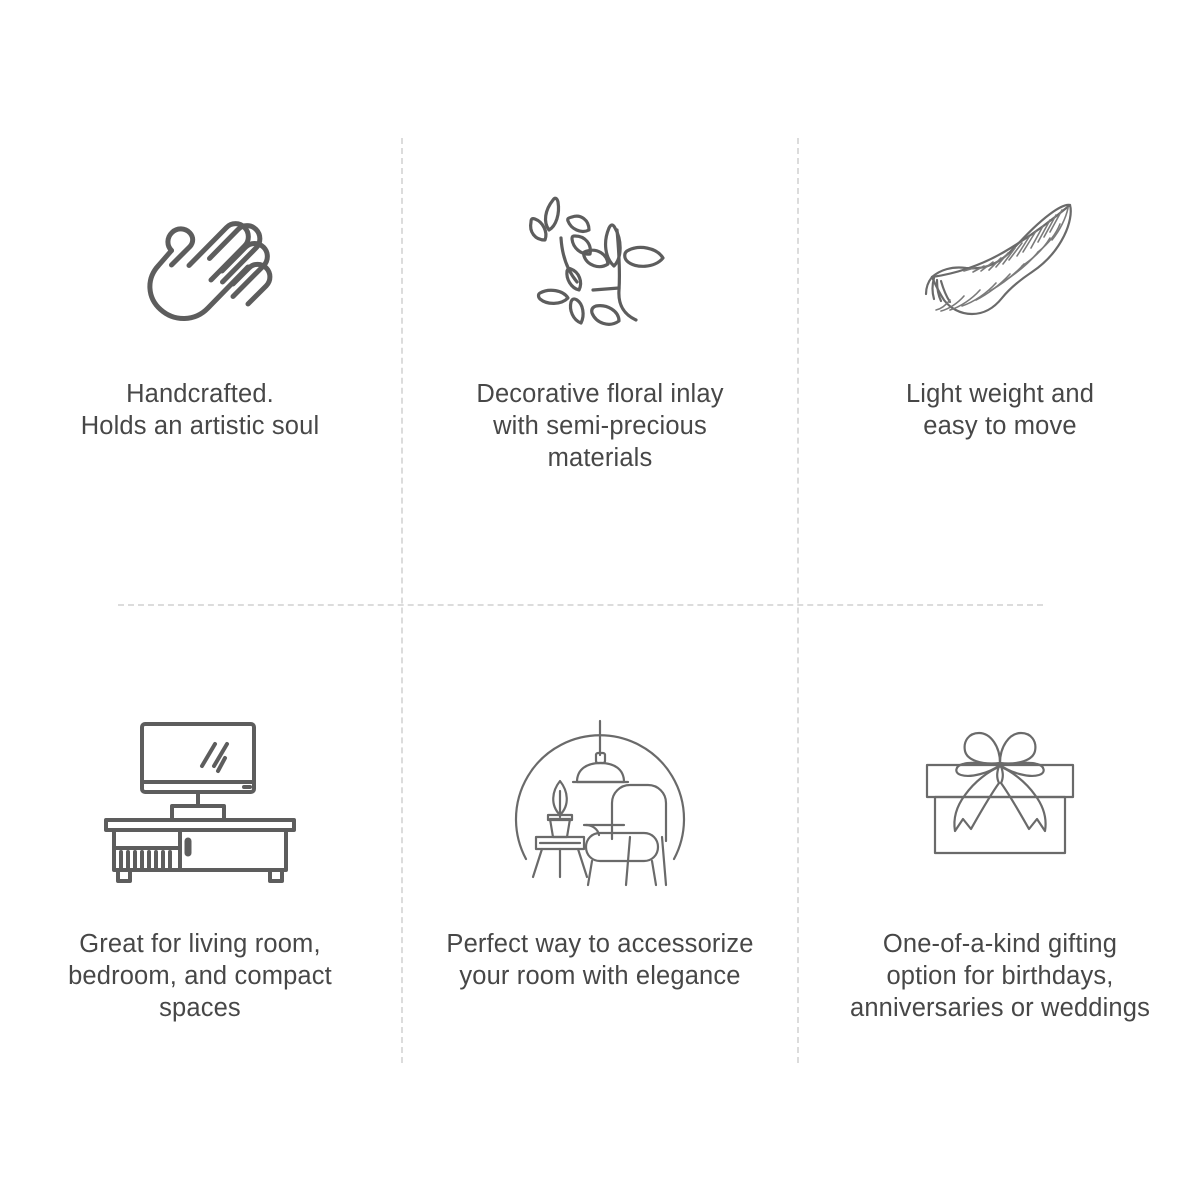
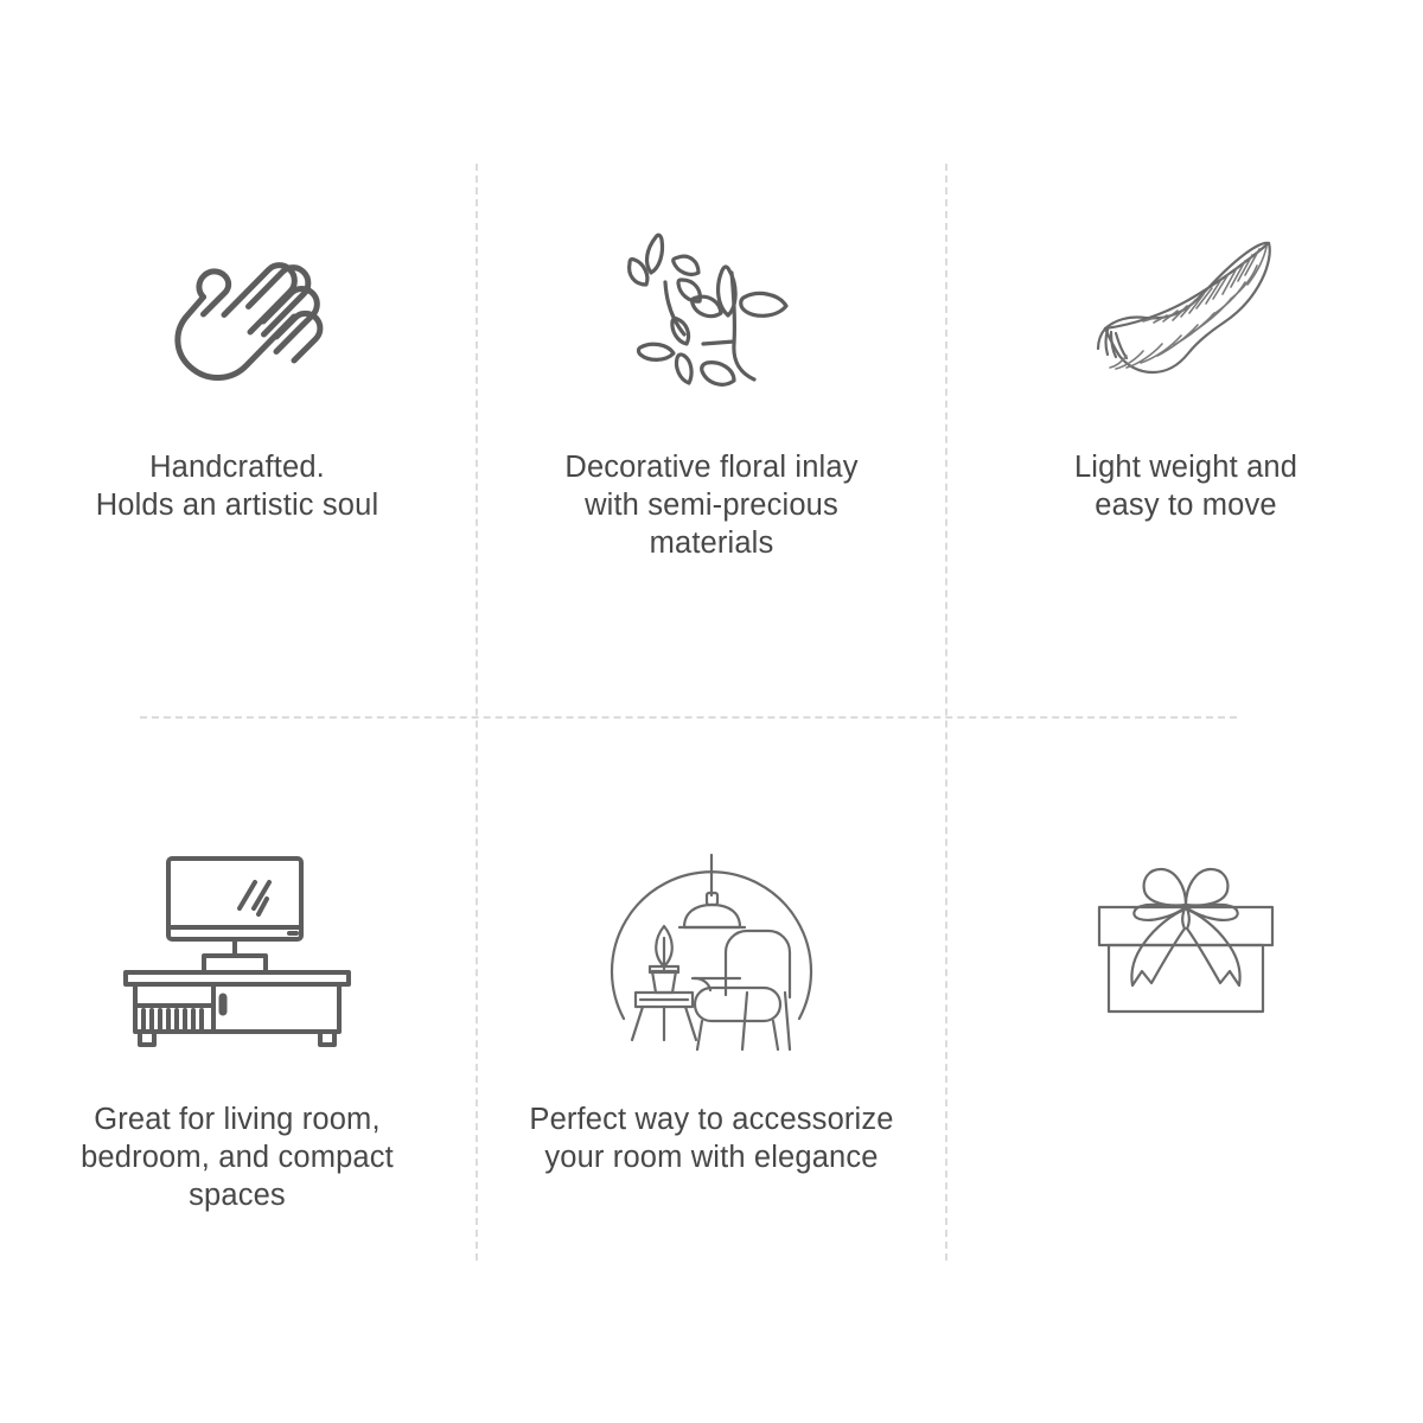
  Handcrafted.
  Holds an artistic soul
  Decorative floral inlay
  with semi-precious
  materials
  Light weight and
  easy to move
  Great for living room,
  bedroom, and compact
  spaces
  Perfect way to accessorize
  your room with elegance
- One-of-a-kind gifting
- option for birthdays,
- anniversaries or weddings
